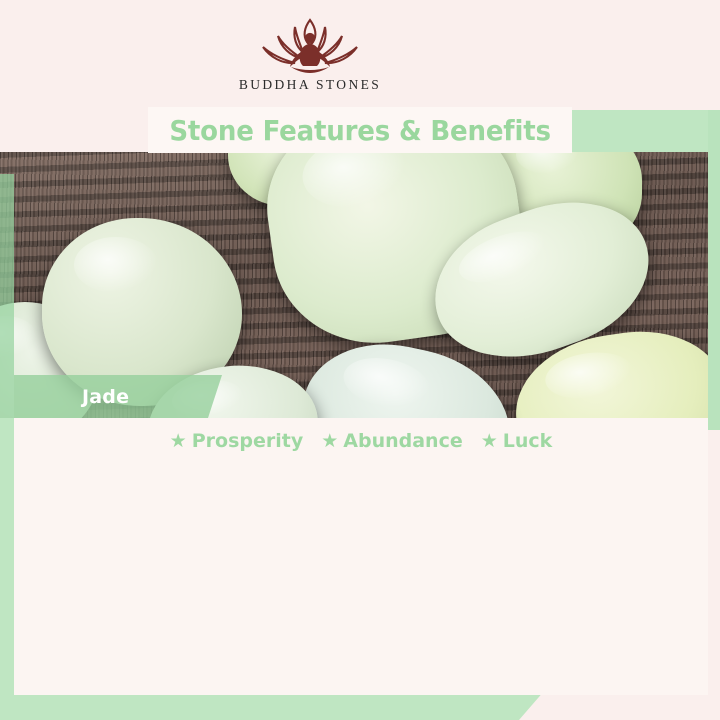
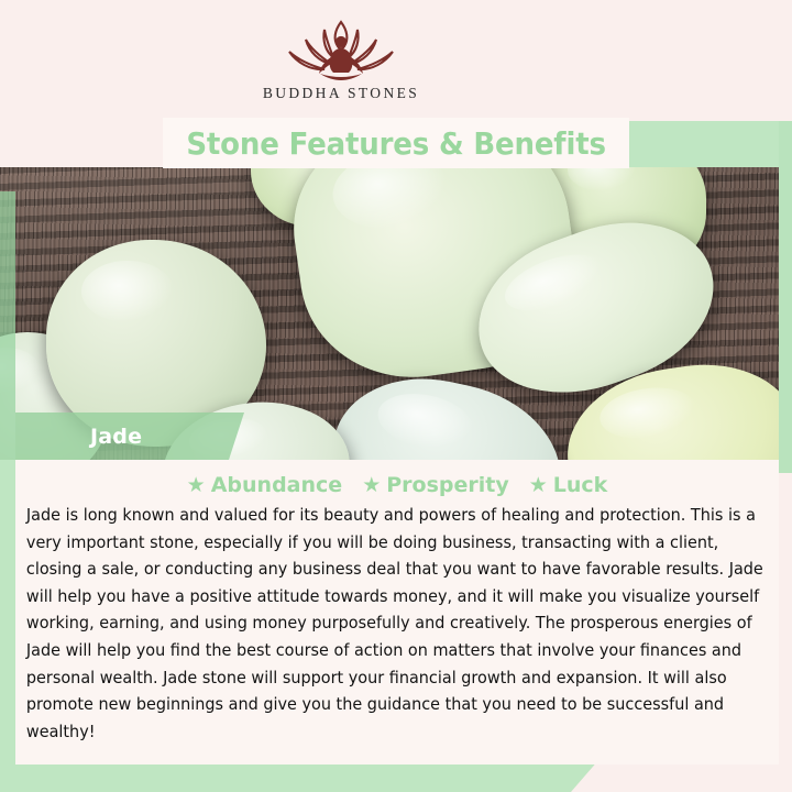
  BUDDHA STONES
  Stone Features & Benefits
  Jade
  ★
- Prosperity
+ Abundance
  ★
- Abundance
+ Prosperity
  ★
  Luck
+ Jade is long known and valued for its beauty and powers of healing and protection. This is a very important stone, especially if you will be doing business, transacting with a client, closing a sale, or conducting any business deal that you want to have favorable results. Jade will help you have a positive attitude towards money, and it will make you visualize yourself working, earning, and using money purposefully and creatively. The prosperous energies of Jade will help you find the best course of action on matters that involve your finances and personal wealth. Jade stone will support your financial growth and expansion. It will also promote new beginnings and give you the guidance that you need to be successful and wealthy!
